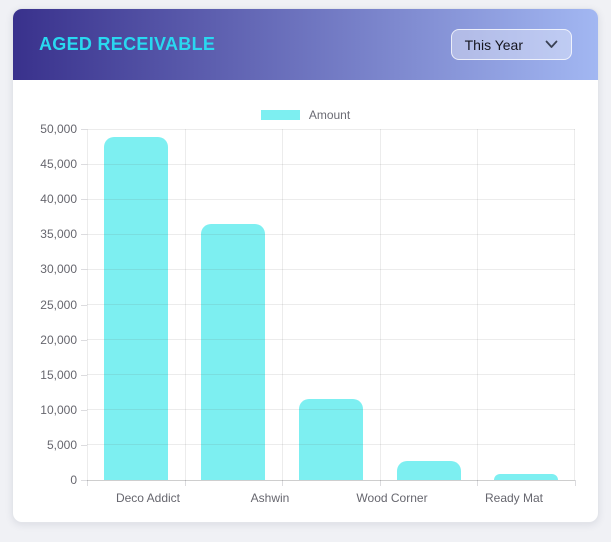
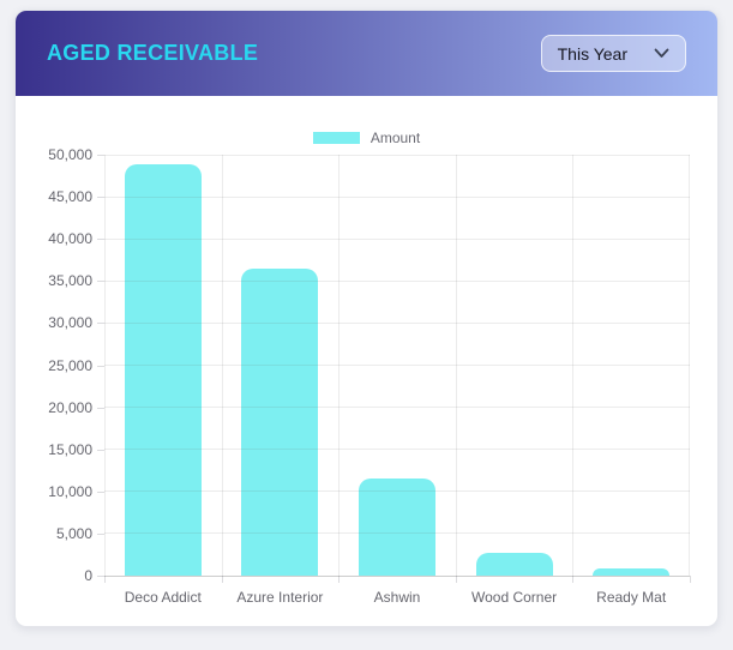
  AGED RECEIVABLE
  This Year
  Amount
  0
  5,000
  10,000
  15,000
  20,000
  25,000
  30,000
  35,000
  40,000
  45,000
  50,000
  Deco Addict
+ Azure Interior
  Ashwin
  Wood Corner
  Ready Mat
